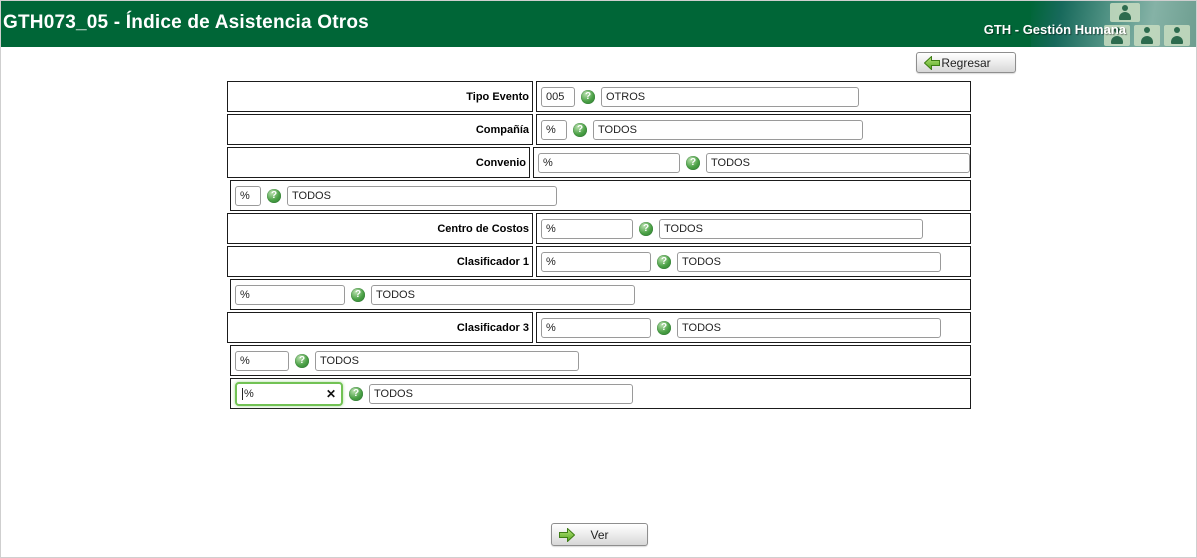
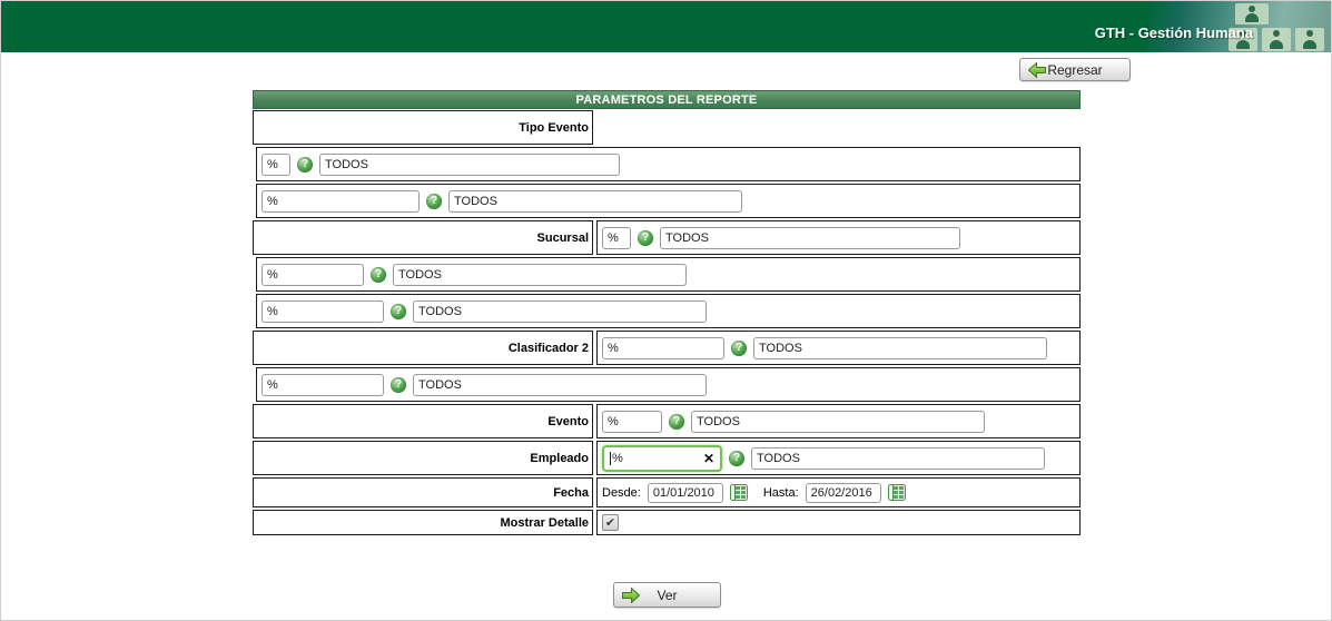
- GTH073_05 - Índice de Asistencia Otros
  GTH - Gestión Humana
  Regresar
+ PARAMETROS DEL REPORTE
  Tipo Evento
- 005
- OTROS
- Compañía
  %
  TODOS
- Convenio
  %
  TODOS
+ Sucursal
  %
  TODOS
- Centro de Costos
  %
  TODOS
- Clasificador 1
  %
  TODOS
+ Clasificador 2
  %
  TODOS
- Clasificador 3
  %
  TODOS
+ Evento
  %
  TODOS
+ Empleado
  %
  TODOS
+ Fecha
+ Desde:
+ 01/01/2010
+ Hasta:
+ 26/02/2016
+ Mostrar Detalle
  Ver
